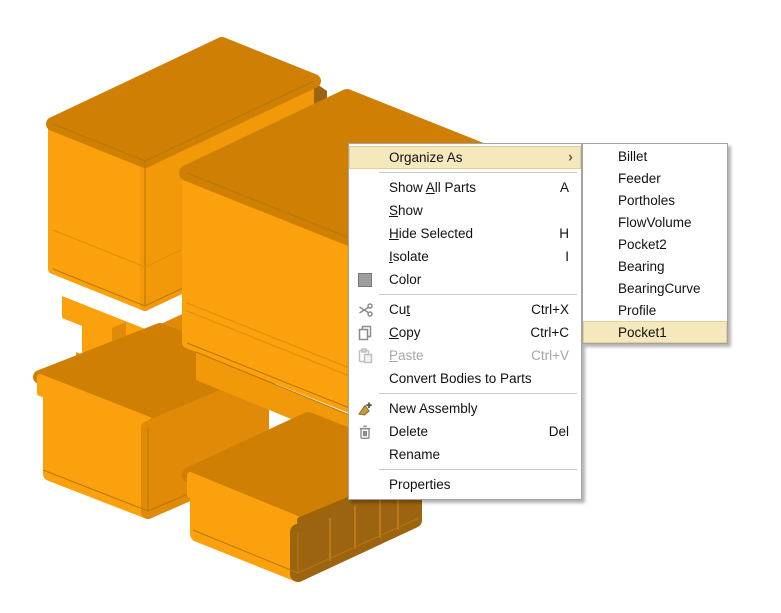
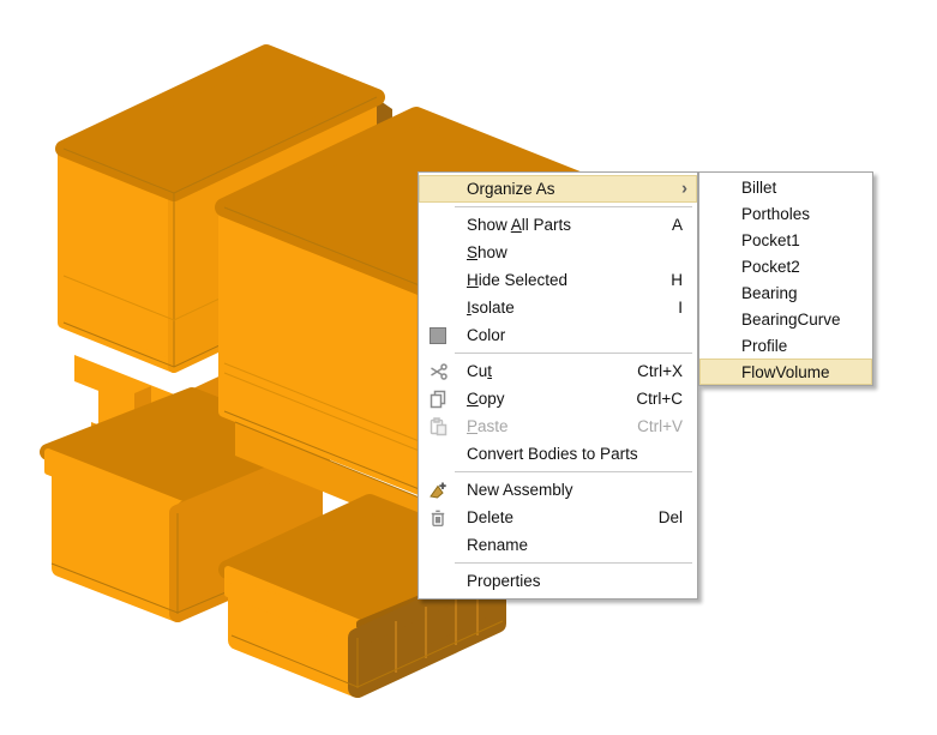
  Organize As
  ›
  Show All Parts
  A
  Show
  Hide Selected
  H
  Isolate
  I
  Color
  Cut
  Ctrl+X
  Copy
  Ctrl+C
  Paste
  Ctrl+V
  Convert Bodies to Parts
  New Assembly
  Delete
  Del
  Rename
  Properties
  Billet
- Feeder
  Portholes
- FlowVolume
+ Pocket1
  Pocket2
  Bearing
  BearingCurve
  Profile
- Pocket1
+ FlowVolume
